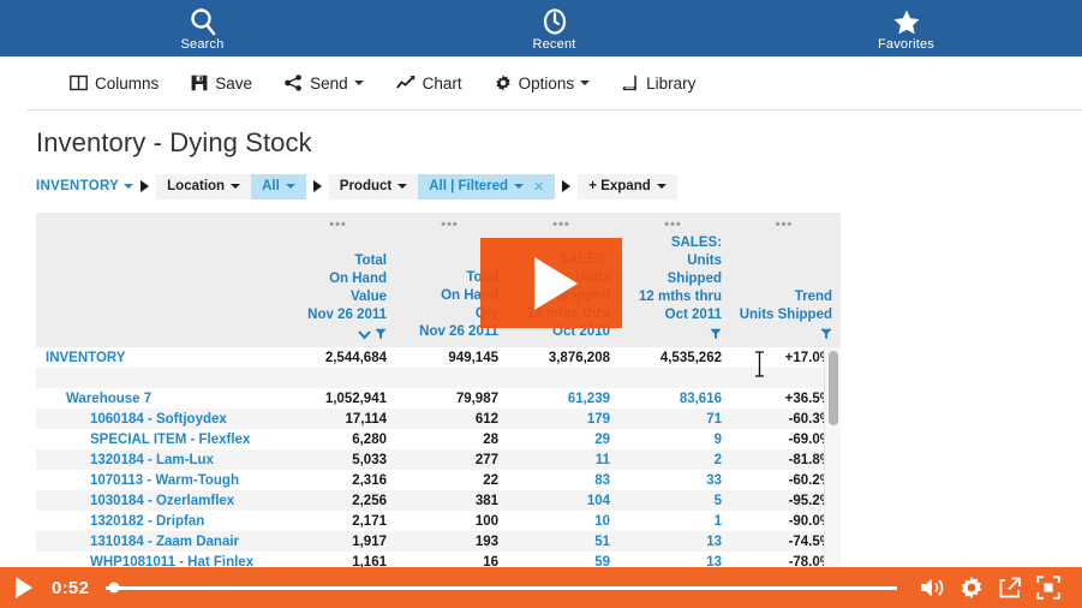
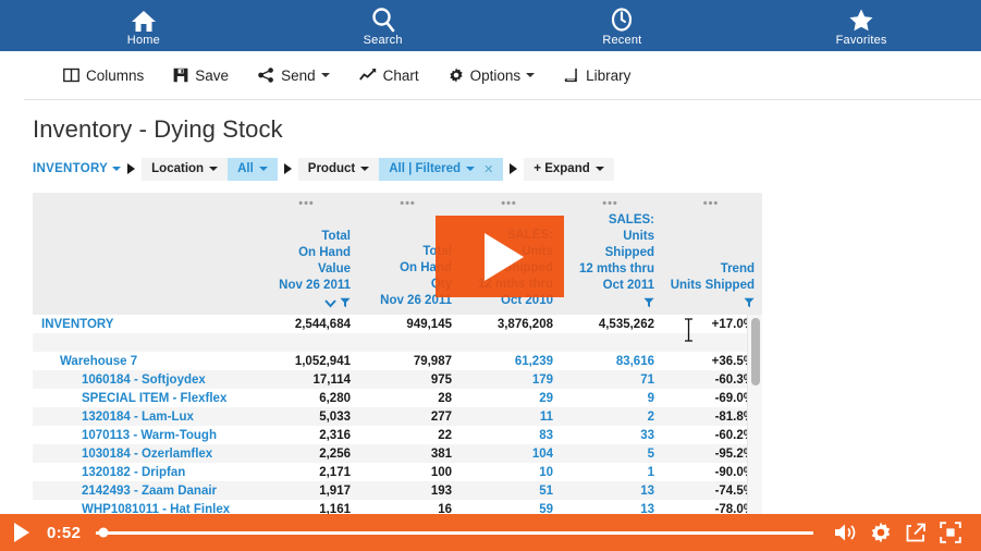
+ Home
  Search
  Recent
  Favorites
  Columns
  Save
  Send
  Chart
  Options
  Library
  Inventory - Dying Stock
  INVENTORY
  Location
  All
  Product
  All | Filtered
  ✕
  + Expand
  •••
  Total
  On Hand
  Value
  Nov 26 2011
  •••
  Nov 26 2011
  •••
  Oct 2010
  •••
  SALES:
  Units
  Shipped
  12 mths thru
  Oct 2011
  •••
  Trend
  Units Shipped
  INVENTORY
  2,544,684
  949,145
  3,876,208
  4,535,262
  +17.0
  Warehouse 7
  1,052,941
  79,987
  61,239
  83,616
  +36.5
  1060184 - Softjoydex
  17,114
- 612
+ 975
  179
  71
  -60.3
  SPECIAL ITEM - Flexflex
  6,280
  28
  29
  9
  -69.0
  1320184 - Lam-Lux
  5,033
  277
  11
  2
  -81.8
  1070113 - Warm-Tough
  2,316
  22
  83
  33
  -60.2
  1030184 - Ozerlamflex
  2,256
  381
  104
  5
  -95.2
  1320182 - Dripfan
  2,171
  100
  10
  1
  -90.0
- 1310184 - Zaam Danair
+ 2142493 - Zaam Danair
  1,917
  193
  51
  13
  -74.5
  WHP1081011 - Hat Finlex
  1,161
  16
  59
  13
  -78.0
  0:52
